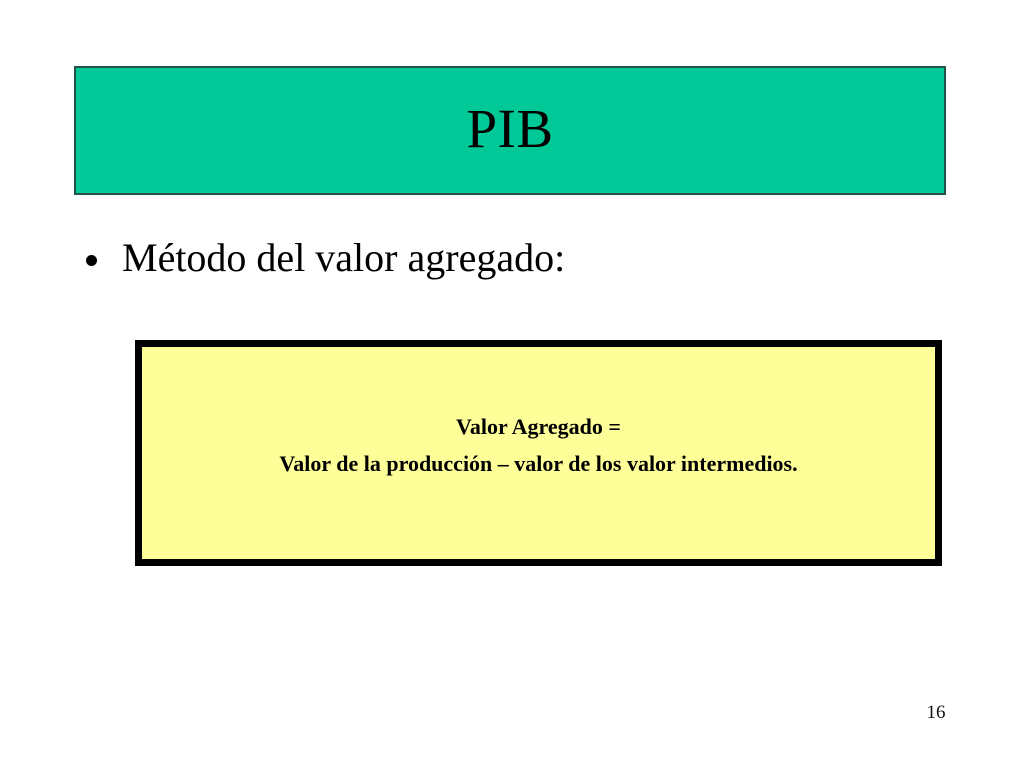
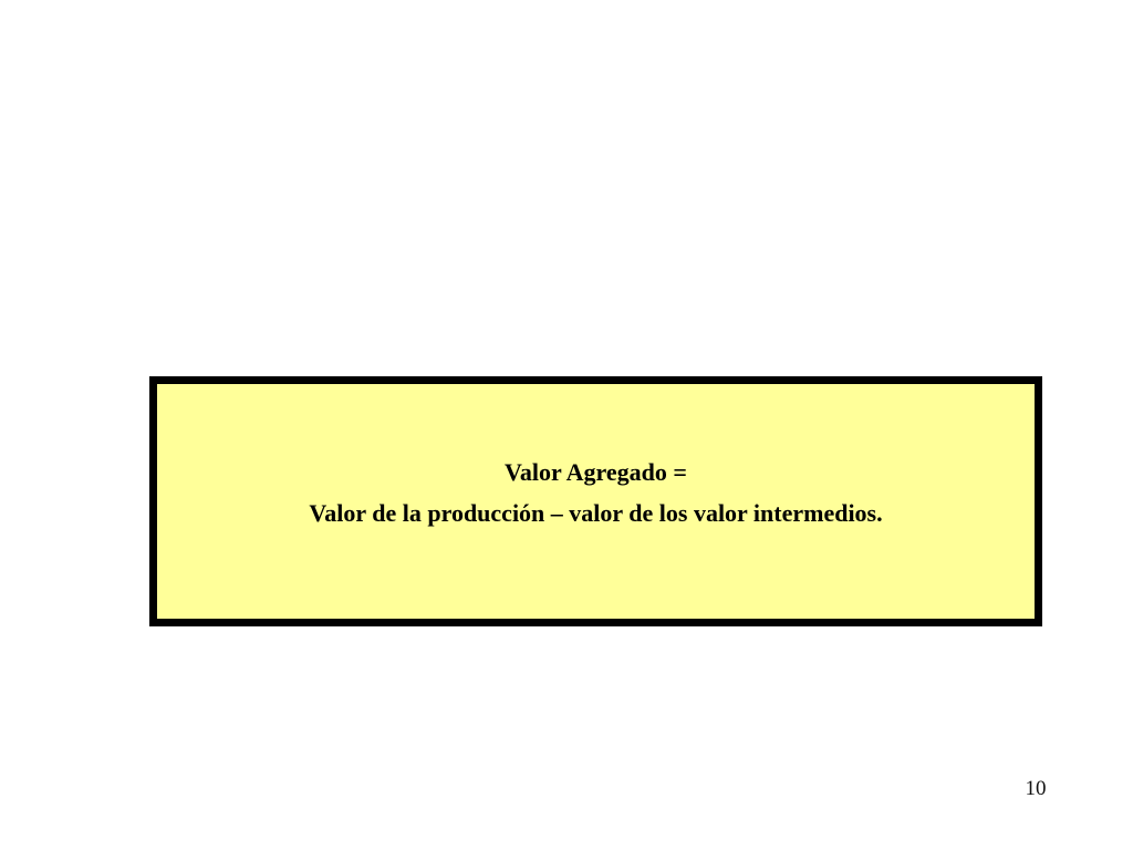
- PIB
- Método del valor agregado:
  Valor Agregado =
  Valor de la producción – valor de los valor intermedios.
- 16
+ 10
